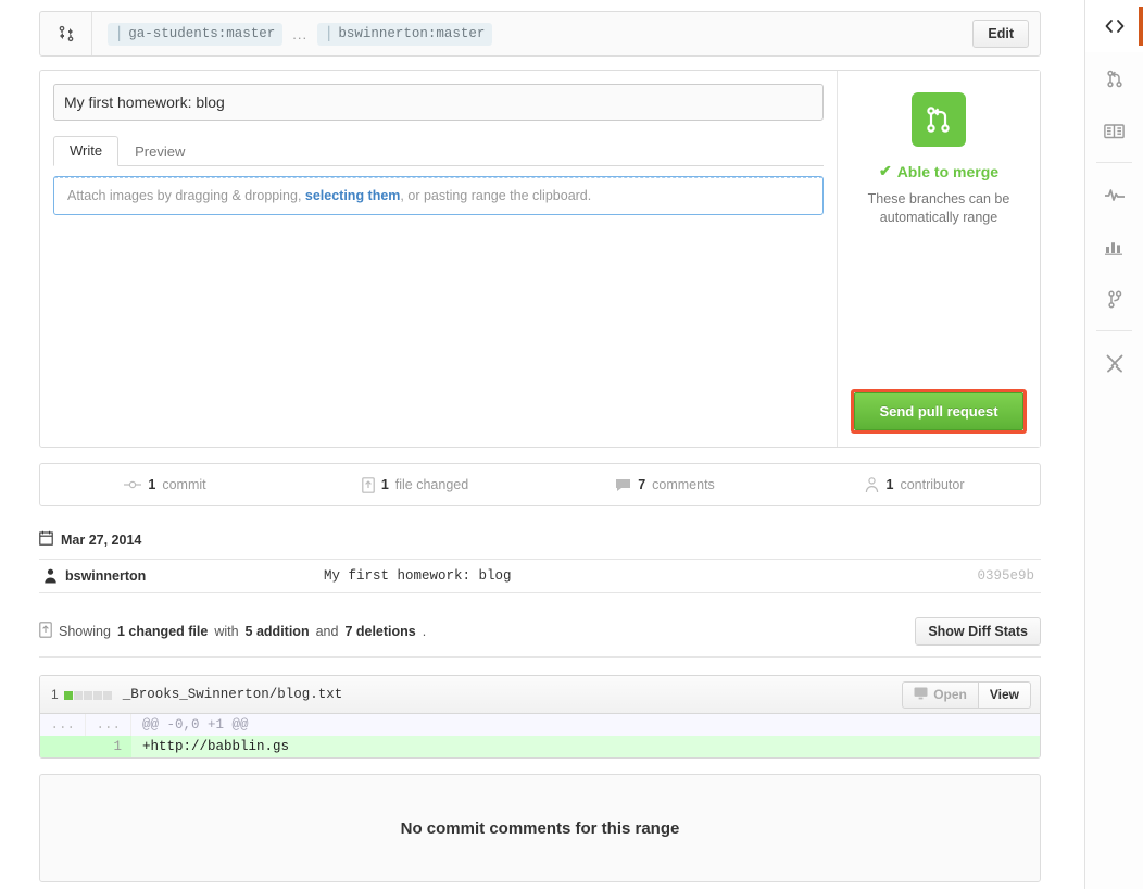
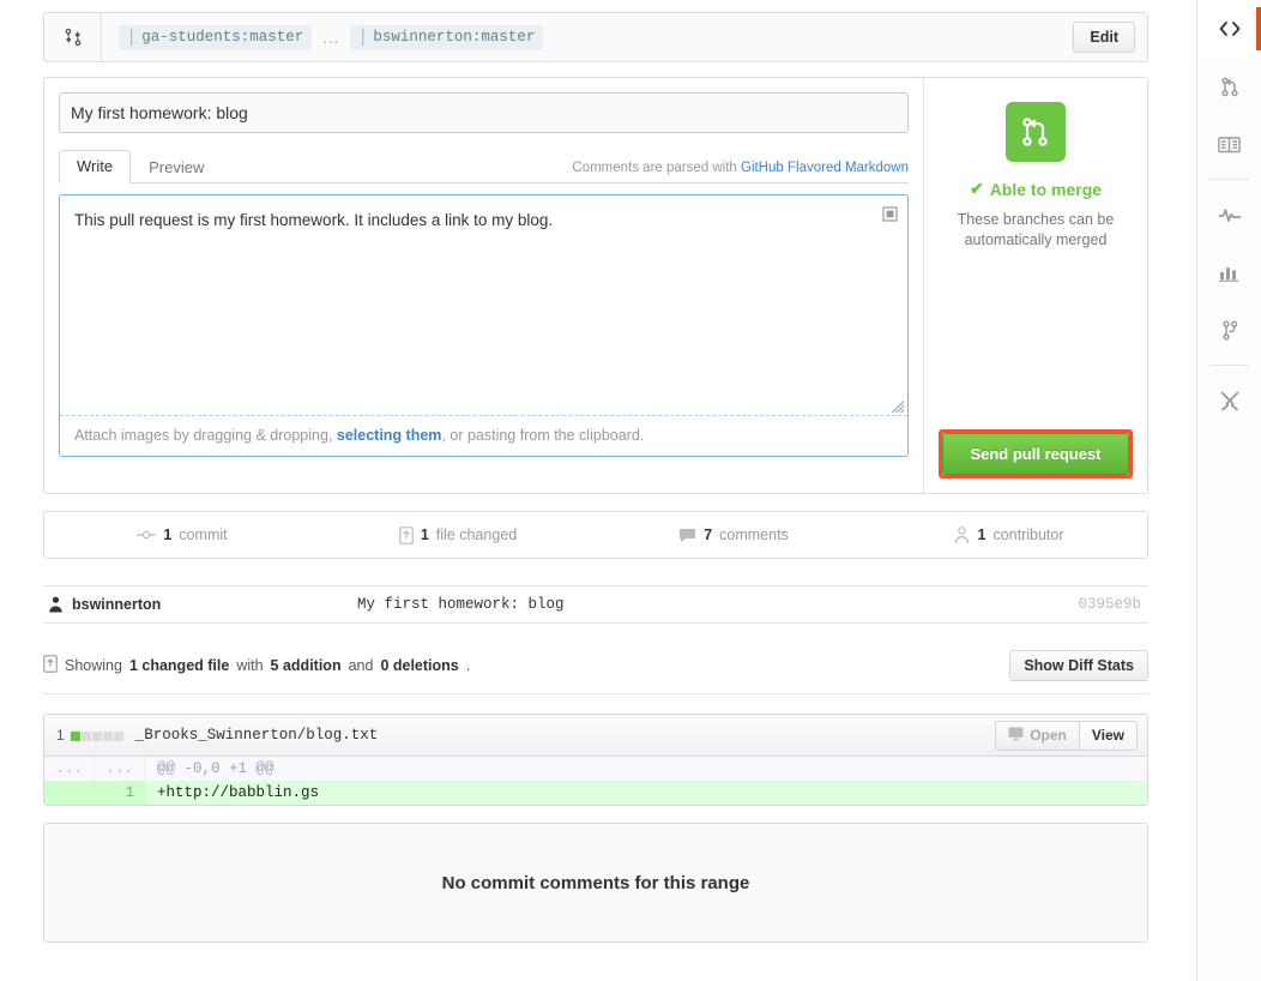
  ⎮
  ga-students:master
  ...
  ⎮
  bswinnerton:master
  Edit
  My first homework: blog
  Write
  Preview
+ Comments are parsed with GitHub Flavored Markdown
+ This pull request is my first homework. It includes a link to my blog.
- Attach images by dragging & dropping, selecting them, or pasting range the clipboard.
+ Attach images by dragging & dropping, selecting them, or pasting from the clipboard.
  ✔
  Able to merge
- These branches can be automatically range
+ These branches can be automatically merged
  Send pull request
  1
  commit
  1
  file changed
  7
  comments
  1
  contributor
- Mar 27, 2014
  bswinnerton
  My first homework: blog
  0395e9b
  Showing
  1 changed file
  with
  5 addition
  and
- 7 deletions
+ 0 deletions
  .
  Show Diff Stats
  1
  _Brooks_Swinnerton/blog.txt
  Open
  View
  ...
  ...
  @@ -0,0 +1 @@
  1
  +http://babblin.gs
  No commit comments for this range
